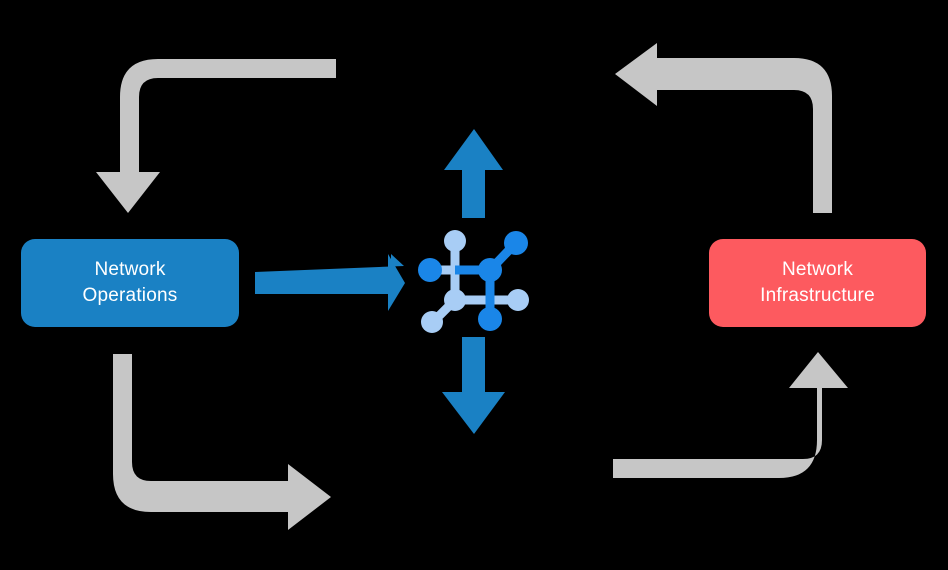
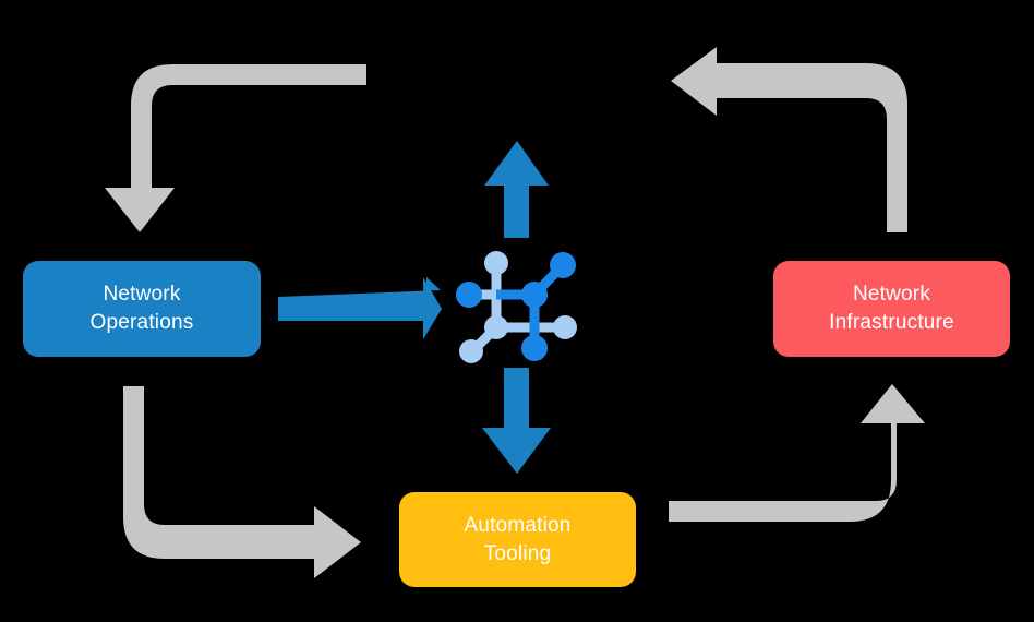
  Network
  Operations
  Network
  Infrastructure
+ Automation
+ Tooling
